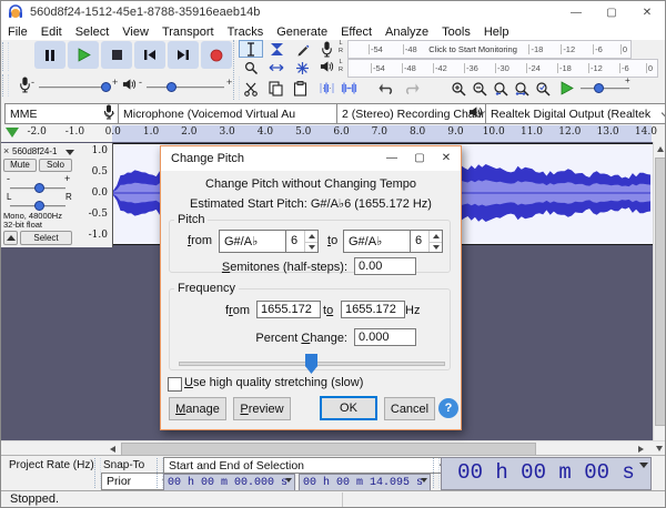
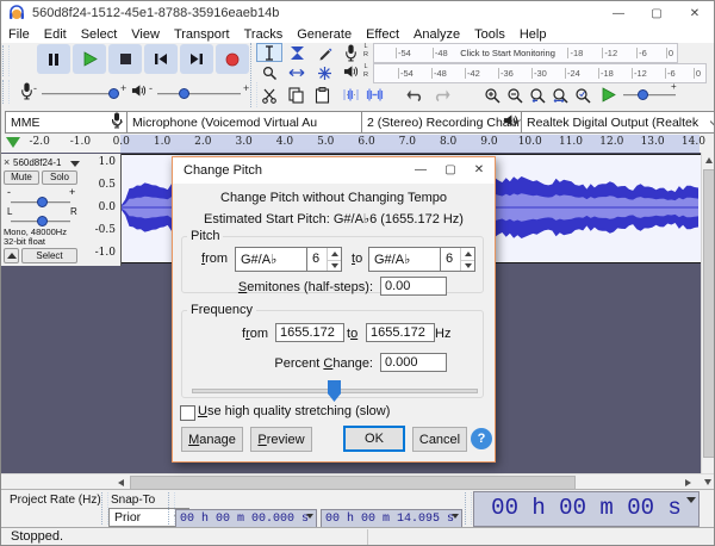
  560d8f24-1512-45e1-8788-35916eaeb14b
  —
  ▢
  ✕
  File
  Edit
  Select
  View
  Transport
  Tracks
  Generate
  Effect
  Analyze
  Tools
  Help
  -54
  -48
  Click to Start Monitoring
  -18
  -12
  -6
  0
  -54
  -48
  -42
  -36
  -30
  -24
  -18
  -12
  -6
  0
  -
  +
  -
  +
  +
  MME
  Microphone (Voicemod Virtual Au
  2 (Stereo) Recording Chn
  Realtek Digital Output (Realtek
  -2.0
  -1.0
  0.0
  1.0
  2.0
  3.0
  4.0
  5.0
  6.0
  7.0
  8.0
  9.0
  10.0
  11.0
  12.0
  13.0
  14.0
  ×
  560d8f24-1
  Mute
  Solo
  -
  +
  L
  R
  Mono, 48000Hz
  32-bit float
  Select
  1.0
  0.5
  0.0
  -0.5
  -1.0
  Project Rate (Hz)
  Snap-To
  Prior
- Start and End of Selection
  00 h 00 m 00.000 s
  00 h 00 m 14.095 s
  00 h 00 m 00 s
  Stopped.
  Change Pitch
  —
  ▢
  ✕
  Change Pitch without Changing Tempo
  Estimated Start Pitch: G#/A♭6 (1655.172 Hz)
  Pitch
  from
  G#/A♭
  6
  to
  G#/A♭
  6
  Semitones (half-steps):
  0.00
  Frequency
  from
  1655.172
  to
  1655.172
  Hz
  Percent Change:
  0.000
  Use high quality stretching (slow)
  Manage
  Preview
  OK
  Cancel
  ?
